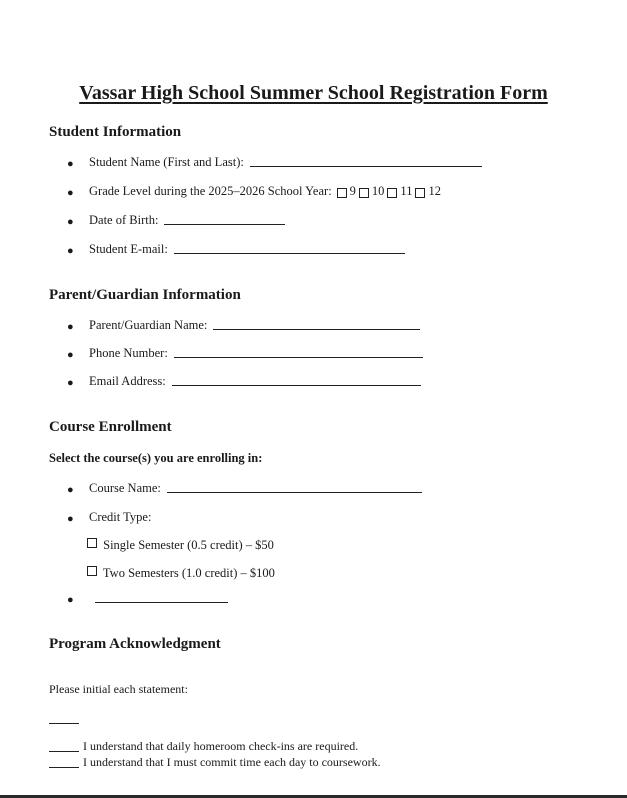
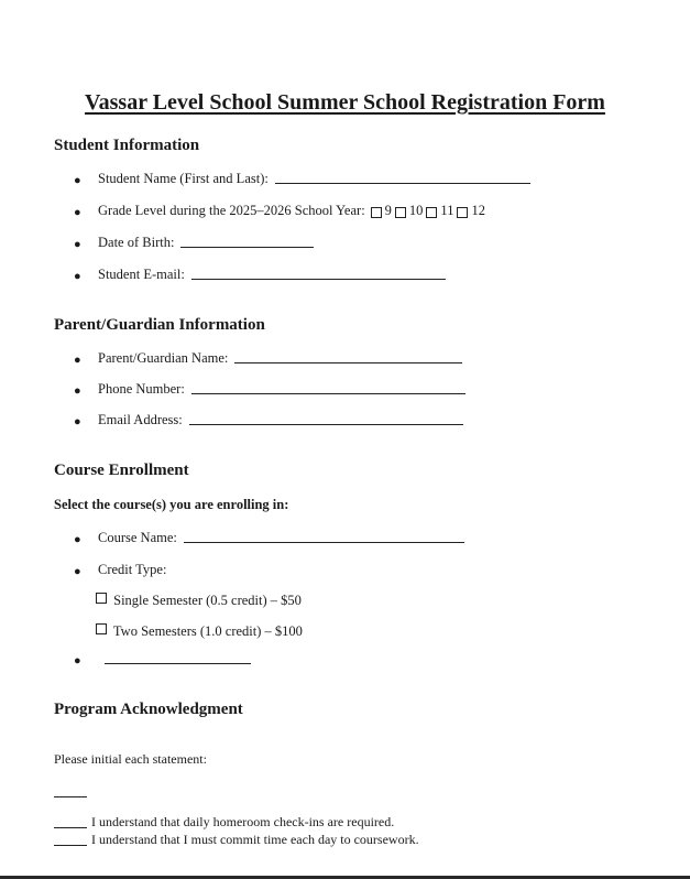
- Vassar High School Summer School Registration Form
+ Vassar Level School Summer School Registration Form
  Student Information
  ●
  Student Name (First and Last):
  ●
  Grade Level during the 2025–2026 School Year:
  9
  10
  11
  12
  ●
  Date of Birth:
  ●
  Student E-mail:
  Parent/Guardian Information
  ●
  Parent/Guardian Name:
  ●
  Phone Number:
  ●
  Email Address:
  Course Enrollment
  Select the course(s) you are enrolling in:
  ●
  Course Name:
  ●
  Credit Type:
  Single Semester (0.5 credit) – $50
  Two Semesters (1.0 credit) – $100
  ●
  Program Acknowledgment
  Please initial each statement:
  I understand that daily homeroom check-ins are required.
  I understand that I must commit time each day to coursework.
